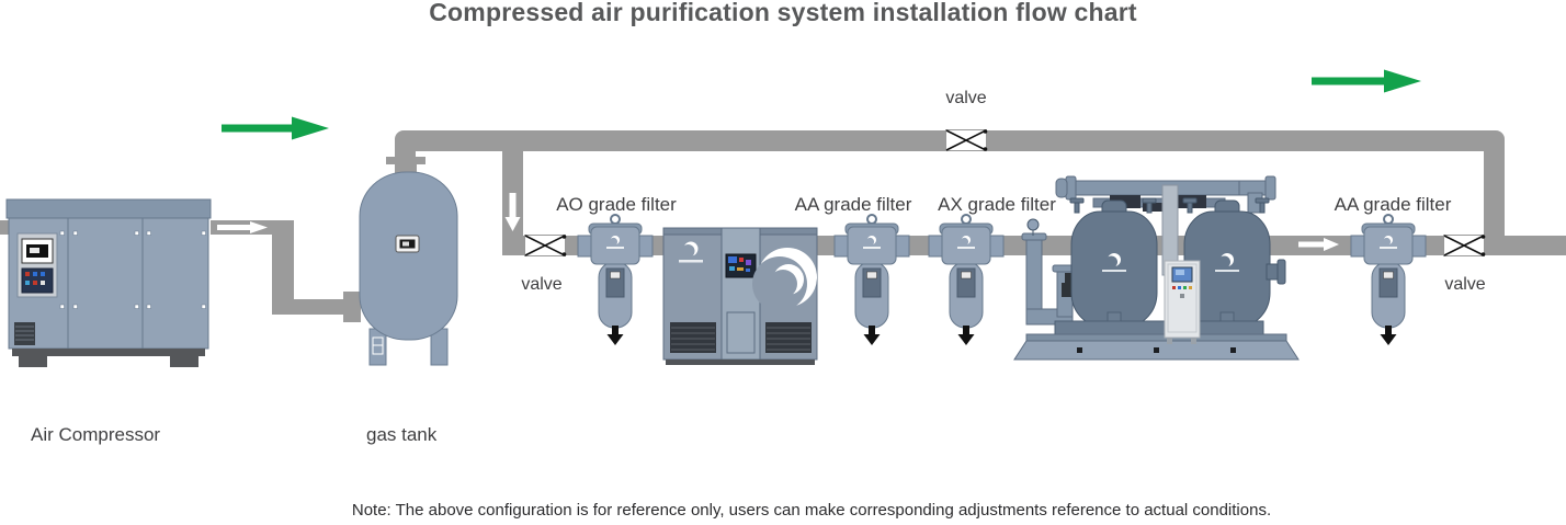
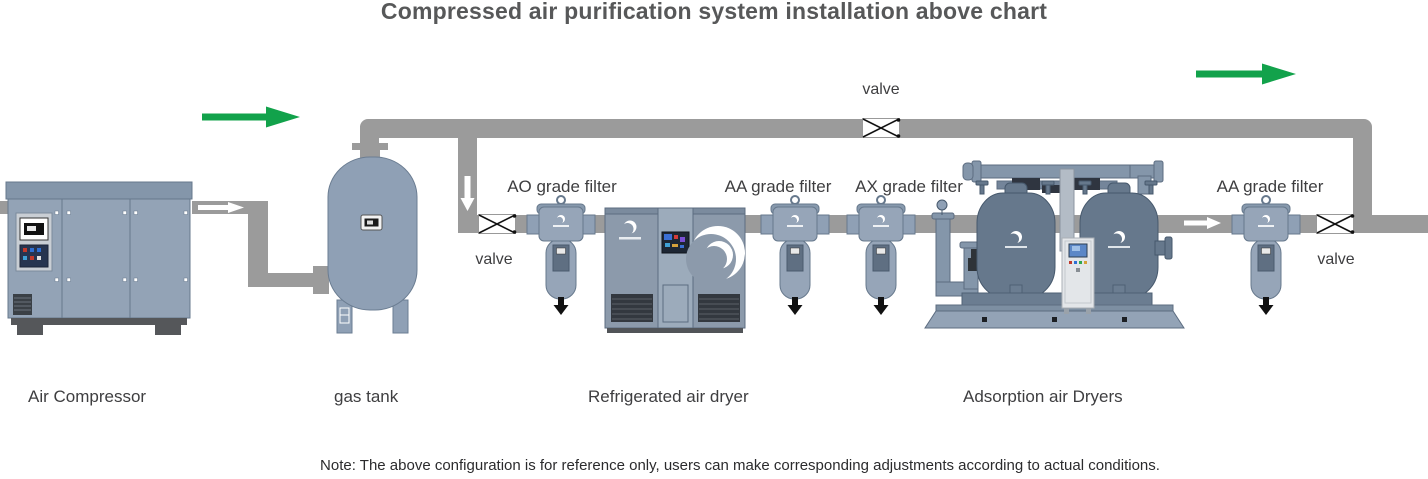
- Compressed air purification system installation flow chart
+ Compressed air purification system installation above chart
  AO grade filter
  AA grade filter
  AX grade filter
  AA grade filter
  valve
  valve
  valve
  Air Compressor
  gas tank
+ Refrigerated air dryer
+ Adsorption air Dryers
- Note: The above configuration is for reference only, users can make corresponding adjustments reference to actual conditions.
+ Note: The above configuration is for reference only, users can make corresponding adjustments according to actual conditions.
